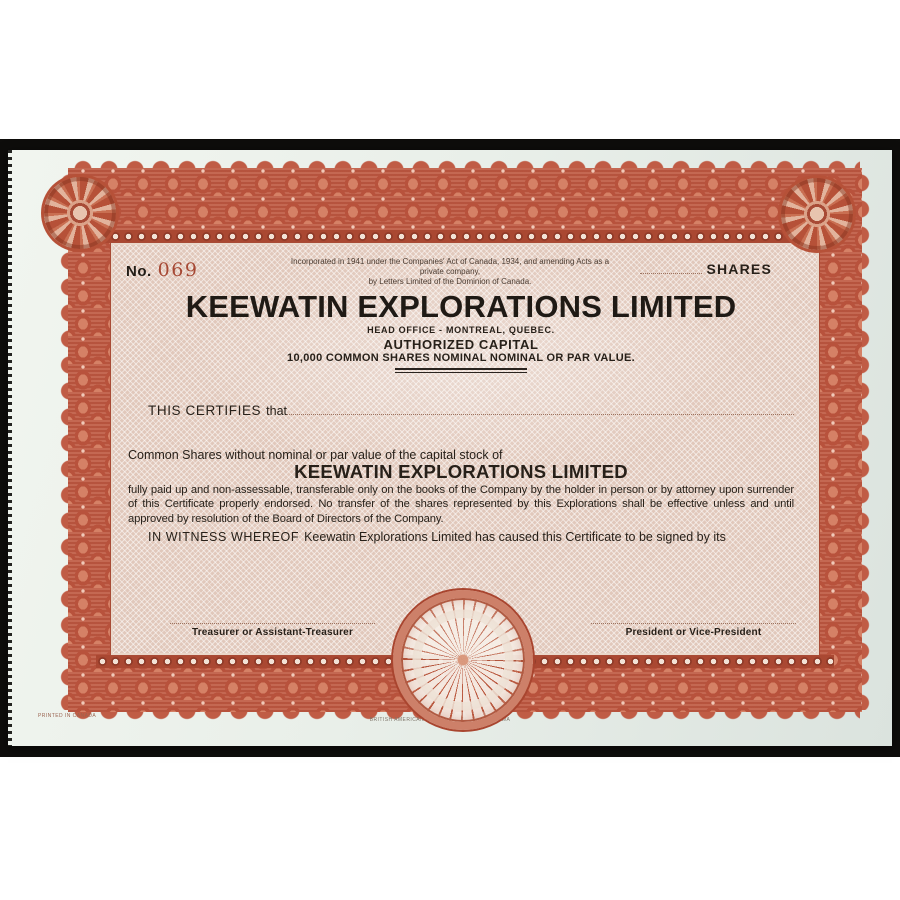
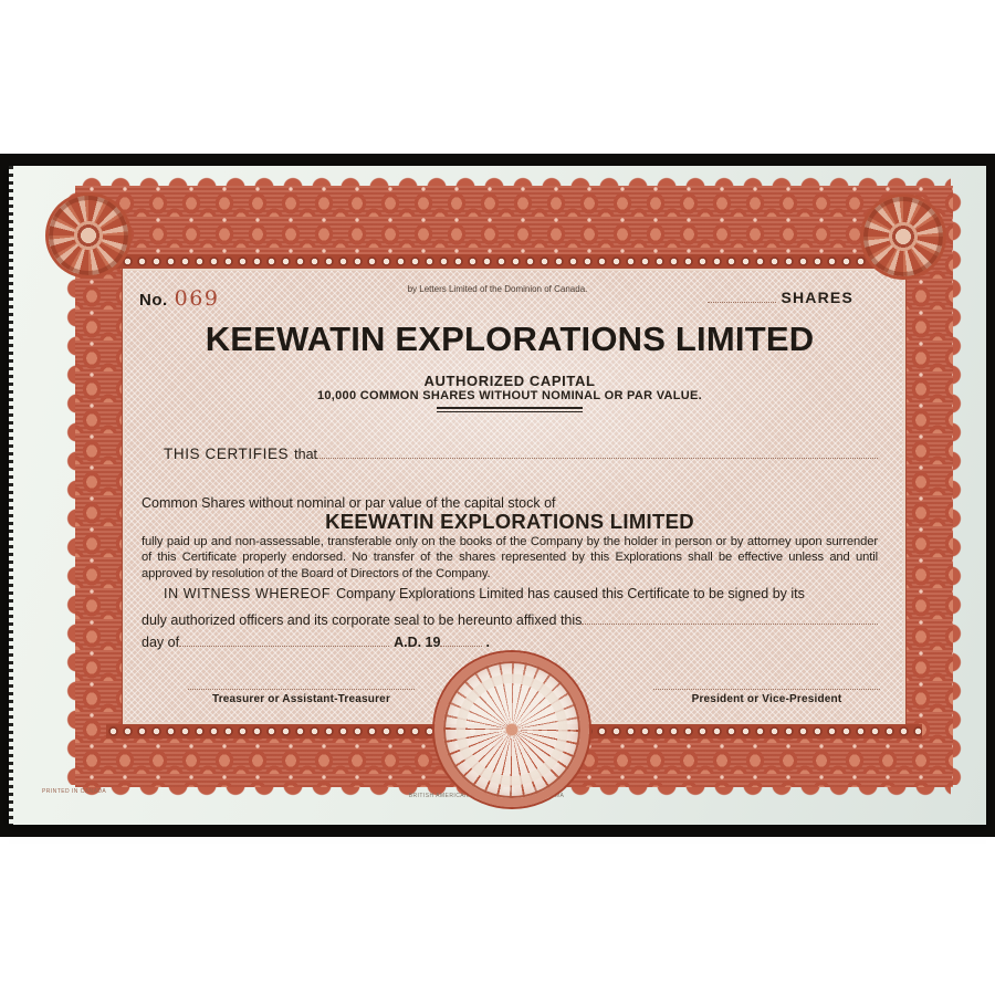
  No.
  069
- Incorporated in 1941 under the Companies' Act of Canada, 1934, and amending Acts as a private company,
  by Letters Limited of the Dominion of Canada.
  SHARES
  KEEWATIN EXPLORATIONS LIMITED
- HEAD OFFICE - MONTREAL, QUEBEC.
  AUTHORIZED CAPITAL
- 10,000 COMMON SHARES NOMINAL NOMINAL OR PAR VALUE.
+ 10,000 COMMON SHARES WITHOUT NOMINAL OR PAR VALUE.
  THIS CERTIFIES
  that
  Common Shares without nominal or par value of the capital stock of
  KEEWATIN EXPLORATIONS LIMITED
  fully paid up and non-assessable, transferable only on the books of the Company by the holder in person or by attorney upon surrender of this Certificate properly endorsed. No transfer of the shares represented by this Explorations shall be effective unless and until approved by resolution of the Board of Directors of the Company.
  IN WITNESS WHEREOF
- Keewatin Explorations Limited has caused this Certificate to be signed by its
+ Company Explorations Limited has caused this Certificate to be signed by its
+ duly authorized officers and its corporate seal to be hereunto affixed this
+ day of
+ A.D. 19
+ .
  Treasurer or Assistant-Treasurer
  President or Vice-President
